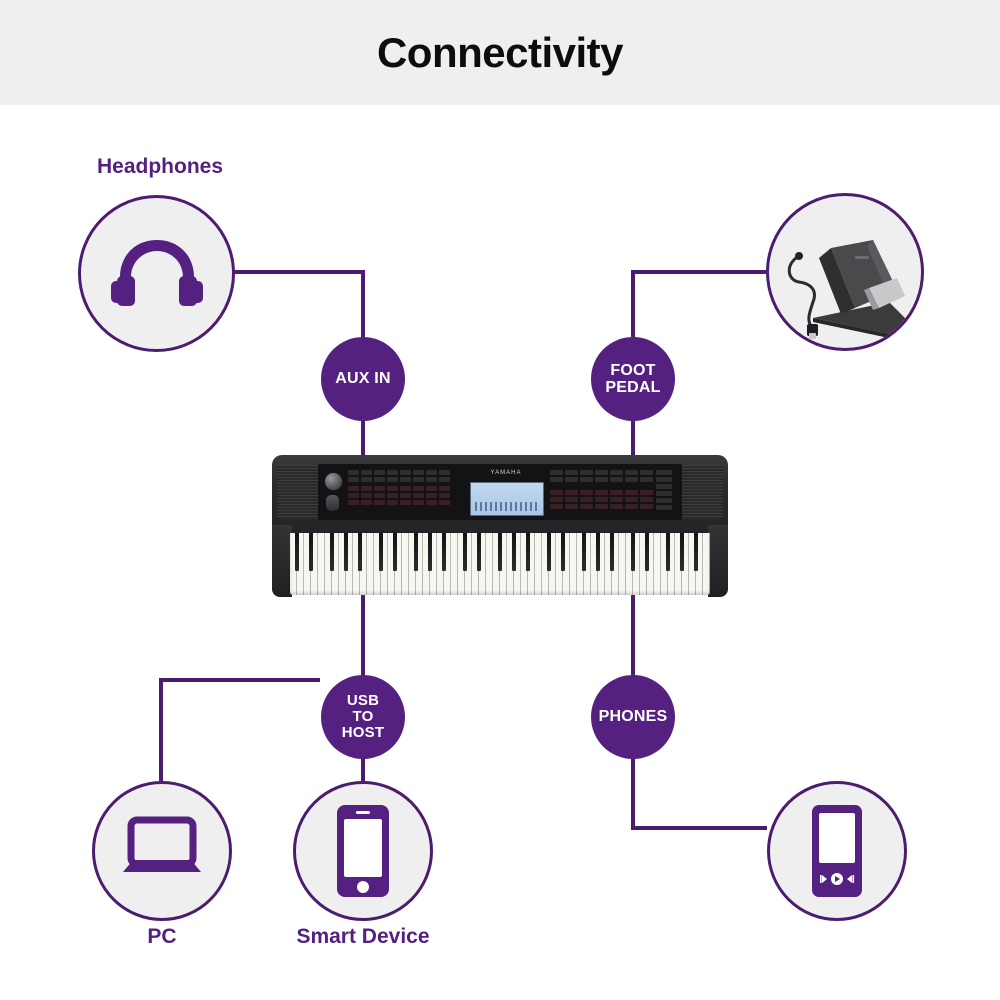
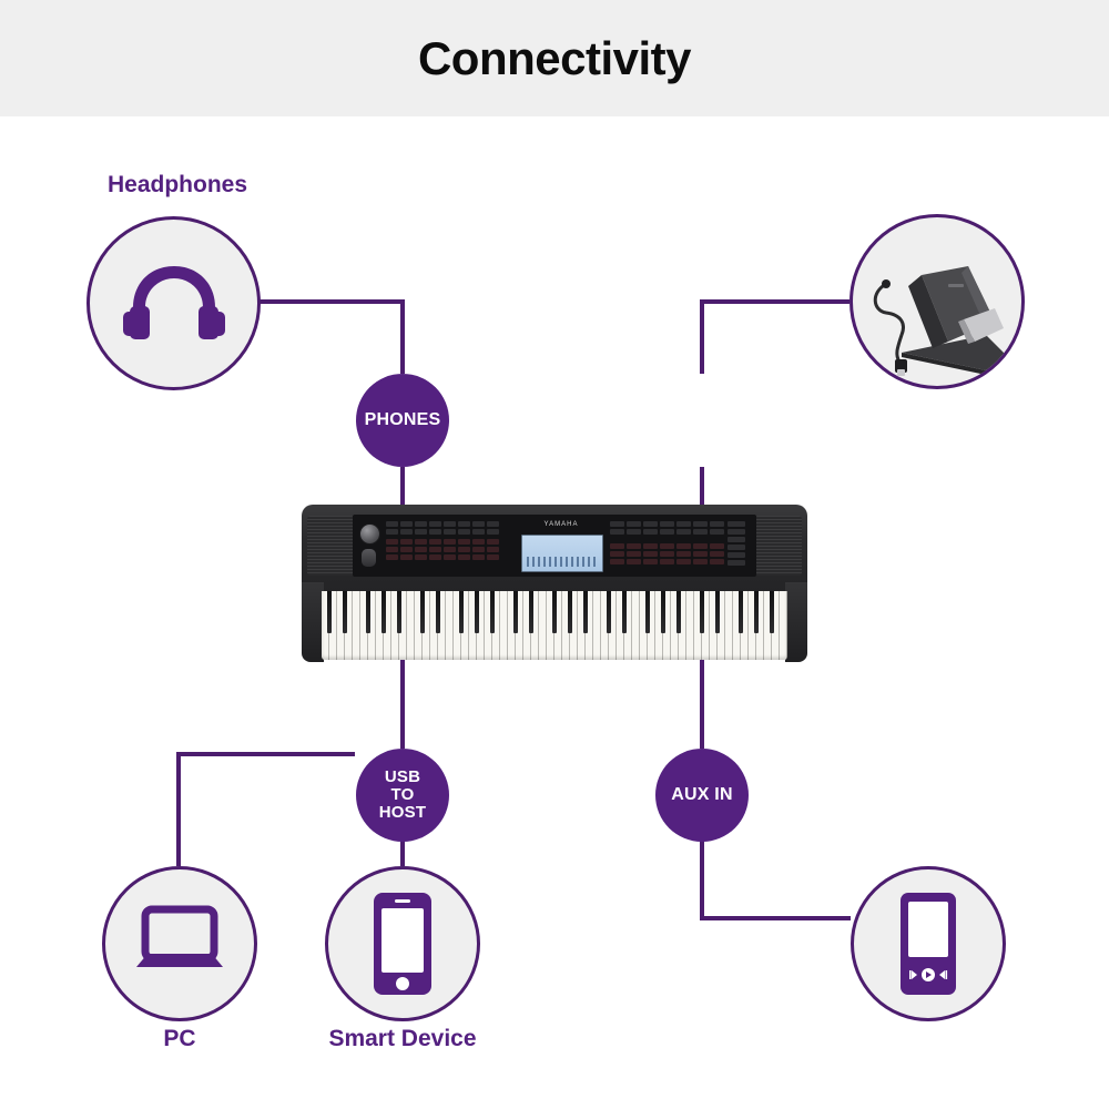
  Connectivity
  Headphones
- AUX IN
+ PHONES
- FOOT
- PEDAL
  USB
  TO
  HOST
- PHONES
+ AUX IN
  PC
  Smart Device
